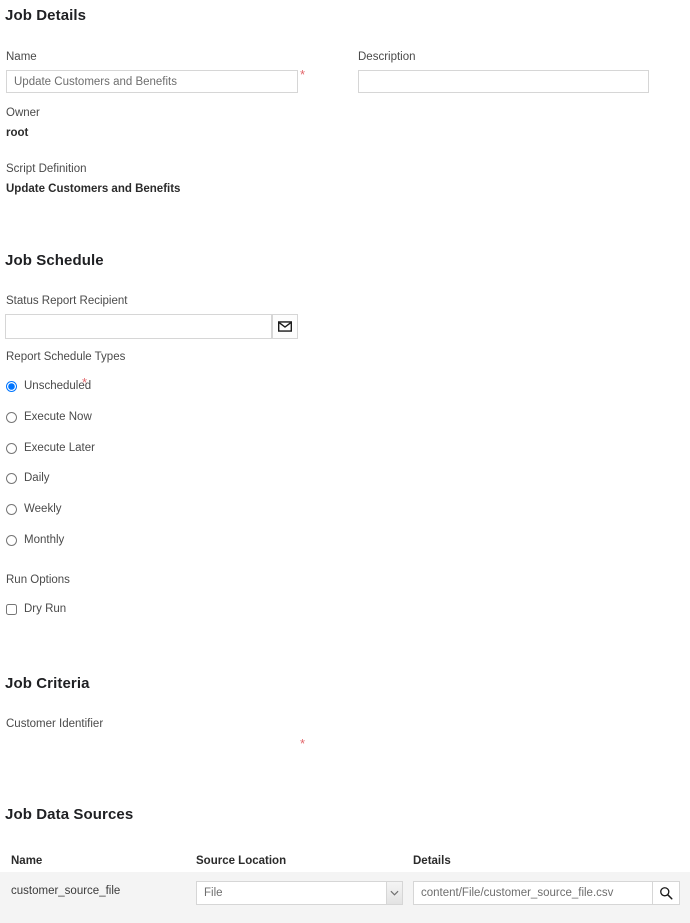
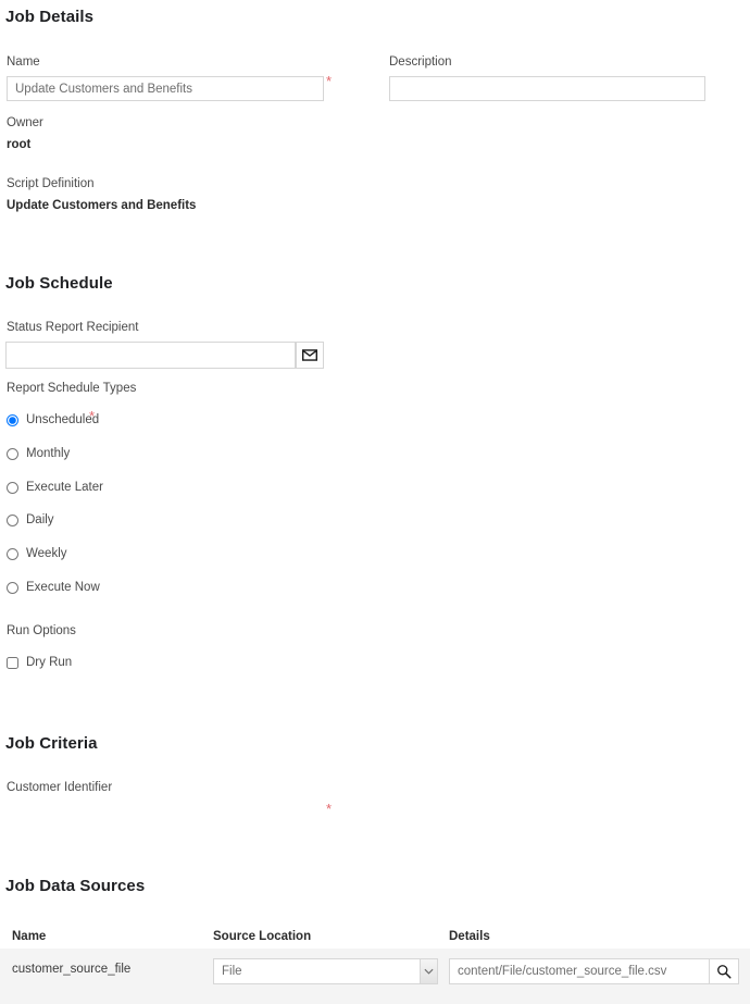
  Job Details
  Name
  Update Customers and Benefits
  *
  Description
  Owner
  root
  Script Definition
  Update Customers and Benefits
  Job Schedule
  Status Report Recipient
  Report Schedule Types
  *
  Unscheduled
- Execute Now
+ Monthly
  Execute Later
  Daily
  Weekly
- Monthly
+ Execute Now
  Run Options
  Dry Run
  Job Criteria
  Customer Identifier
  *
  Job Data Sources
  Name
  Source Location
  Details
  customer_source_file
  File
  content/File/customer_source_file.csv
